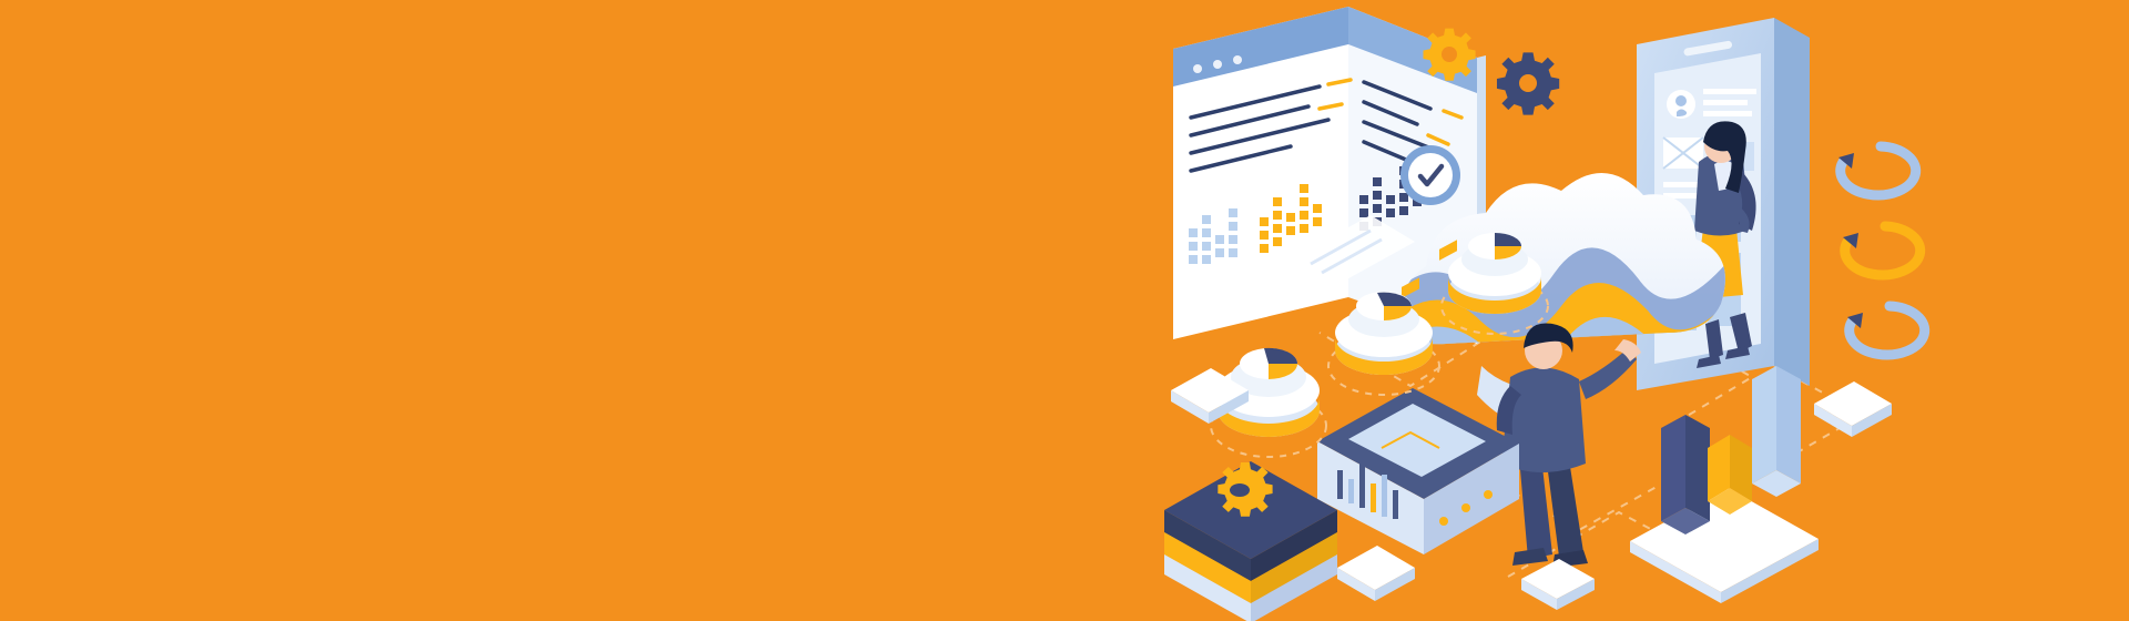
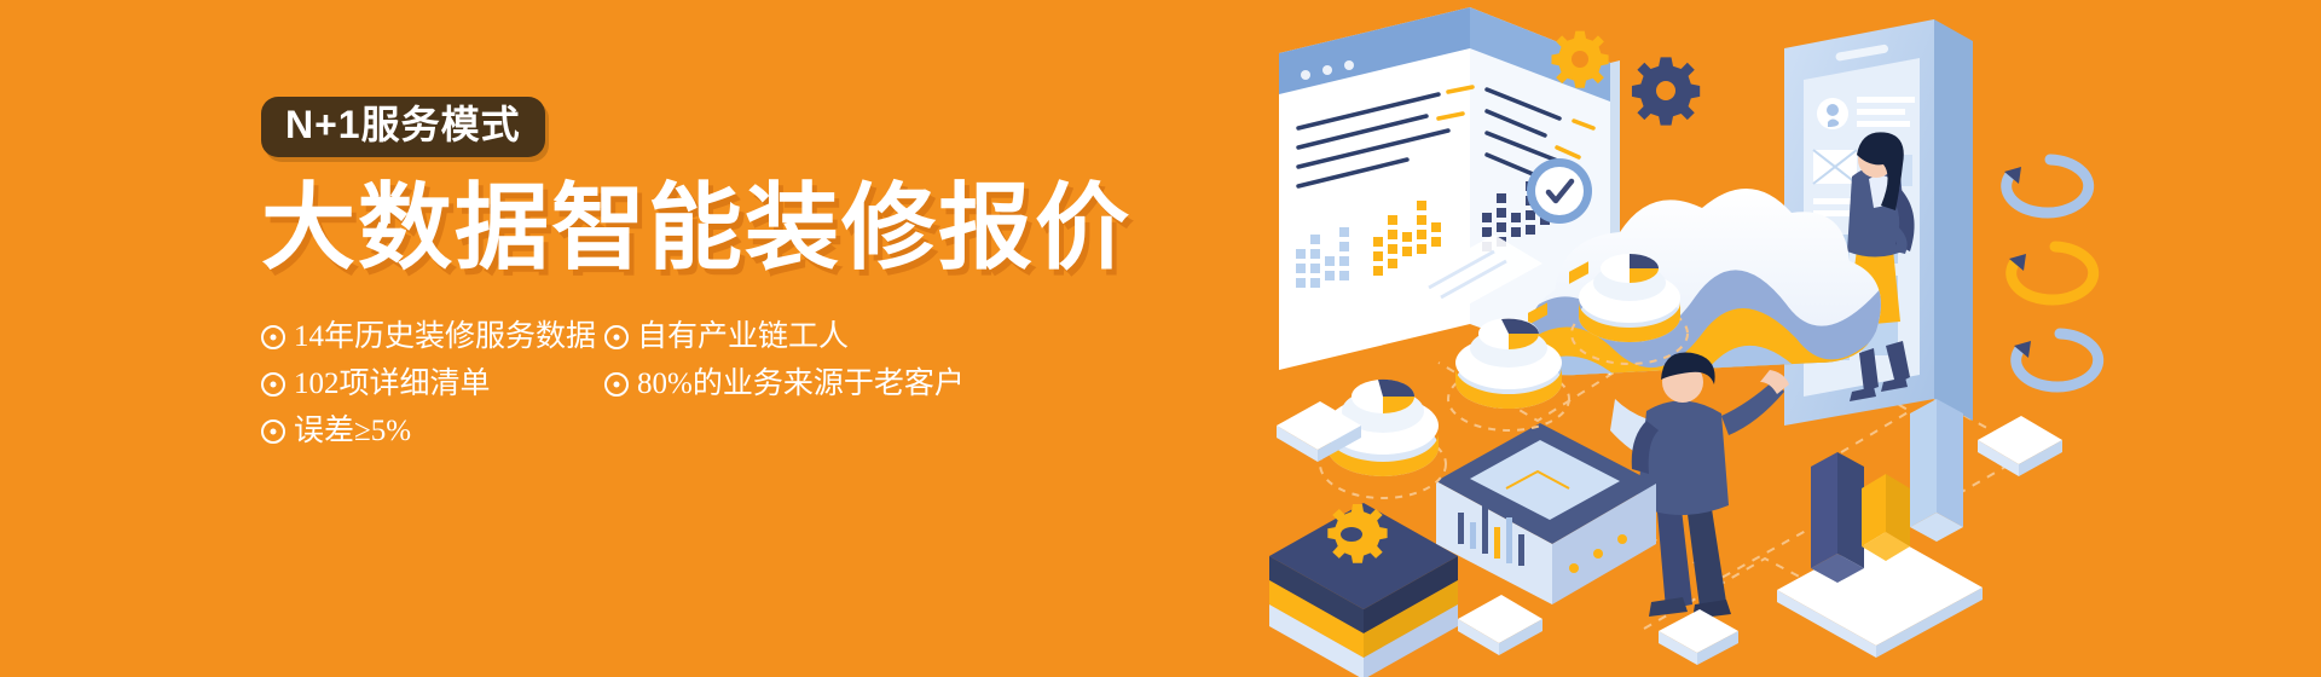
+ N+1服务模式
+ 大数据智能装修报价
+ 14年历史装修服务数据
+ 102项详细清单
+ 误差≥5%
+ 自有产业链工人
+ 80%的业务来源于老客户
